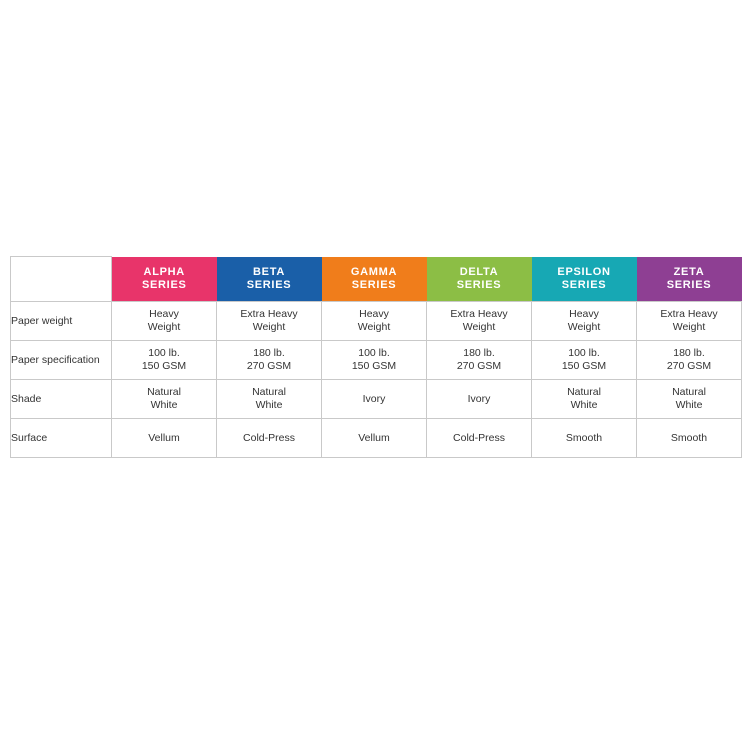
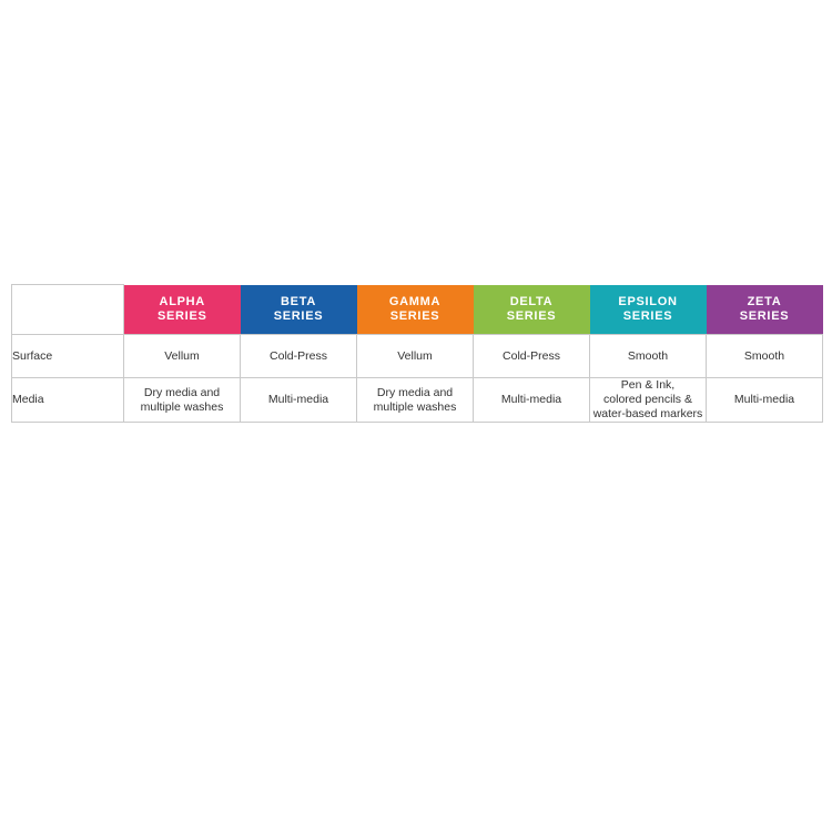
  	ALPHA SERIES	BETA SERIES	GAMMA SERIES	DELTA SERIES	EPSILON SERIES	ZETA SERIES
- Paper weight	HeavyWeight	Extra HeavyWeight	HeavyWeight	Extra HeavyWeight	HeavyWeight	Extra HeavyWeight
- Paper specification	100 lb.150 GSM	180 lb.270 GSM	100 lb.150 GSM	180 lb.270 GSM	100 lb.150 GSM	180 lb.270 GSM
- Shade	NaturalWhite	NaturalWhite	Ivory	Ivory	NaturalWhite	NaturalWhite
  Surface	Vellum	Cold-Press	Vellum	Cold-Press	Smooth	Smooth
+ Media	Dry media andmultiple washes	Multi-media	Dry media andmultiple washes	Multi-media	Pen & Ink,colored pencils &water-based markers	Multi-media
